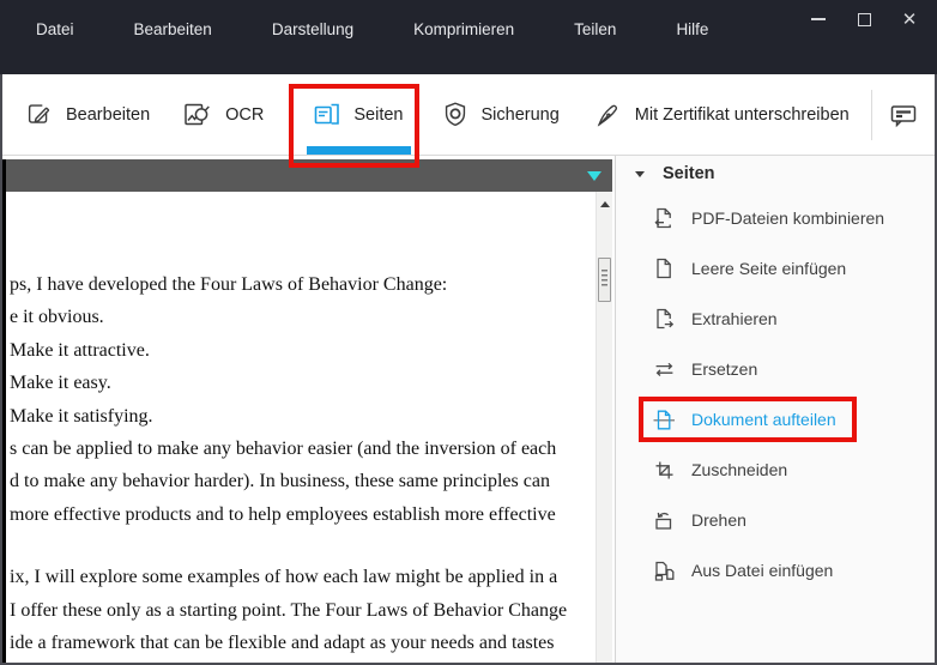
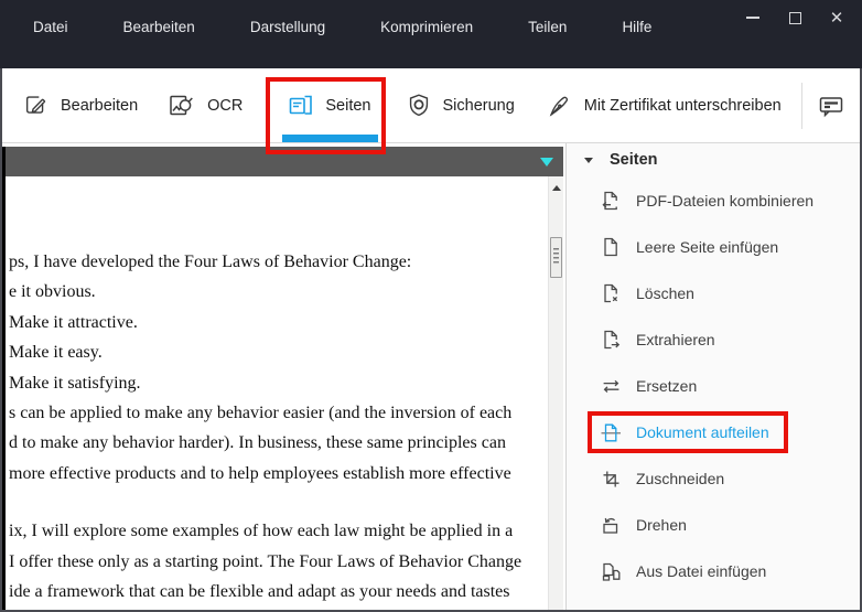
  Datei
  Bearbeiten
  Darstellung
  Komprimieren
  Teilen
  Hilfe
  ✕
  Bearbeiten
  OCR
  Seiten
  Sicherung
  Mit Zertifikat unterschreiben
  ps, I have developed the Four Laws of Behavior Change:
  e it obvious.
  Make it attractive.
  Make it easy.
  Make it satisfying.
  s can be applied to make any behavior easier (and the inversion of each
  d to make any behavior harder). In business, these same principles can
  more effective products and to help employees establish more effective
  ix, I will explore some examples of how each law might be applied in a
  I offer these only as a starting point. The Four Laws of Behavior Change
  ide a framework that can be flexible and adapt as your needs and tastes
  Seiten
  PDF-Dateien kombinieren
  Leere Seite einfügen
+ Löschen
  Extrahieren
  Ersetzen
  Dokument aufteilen
  Zuschneiden
  Drehen
  Aus Datei einfügen
